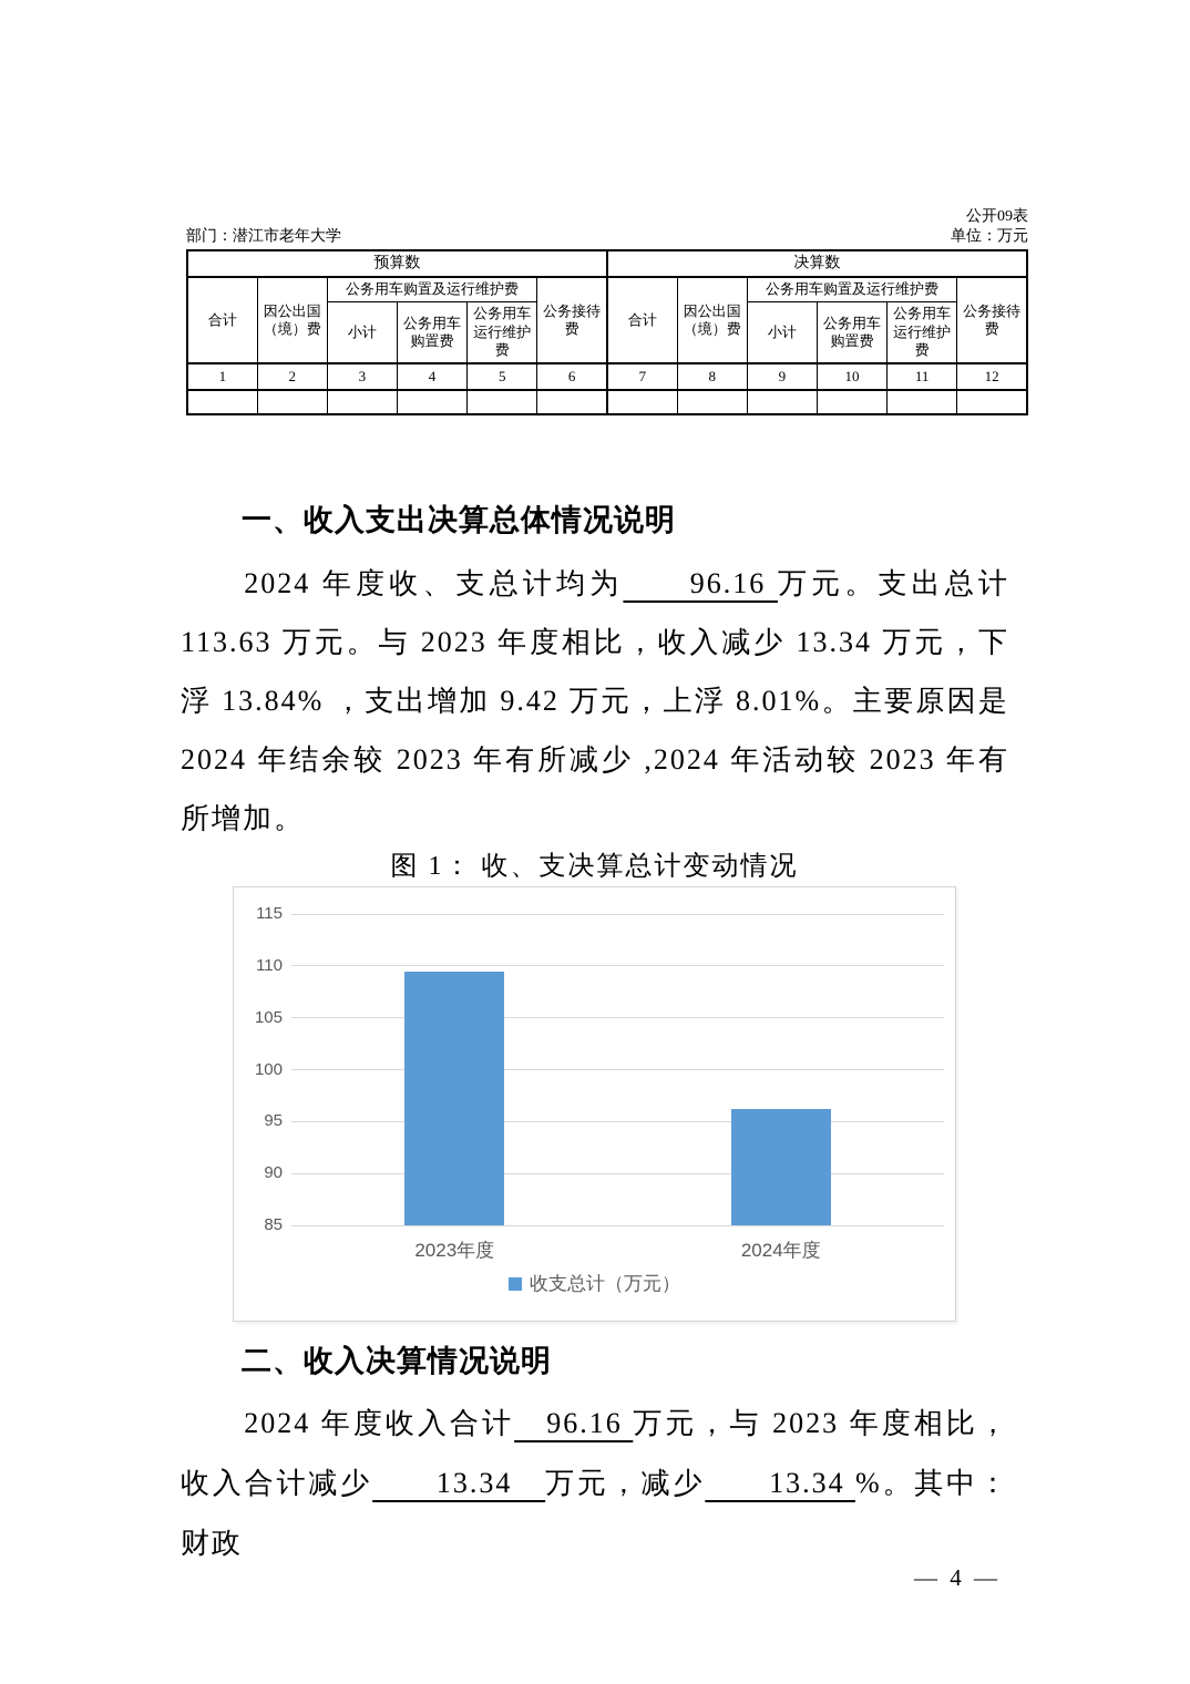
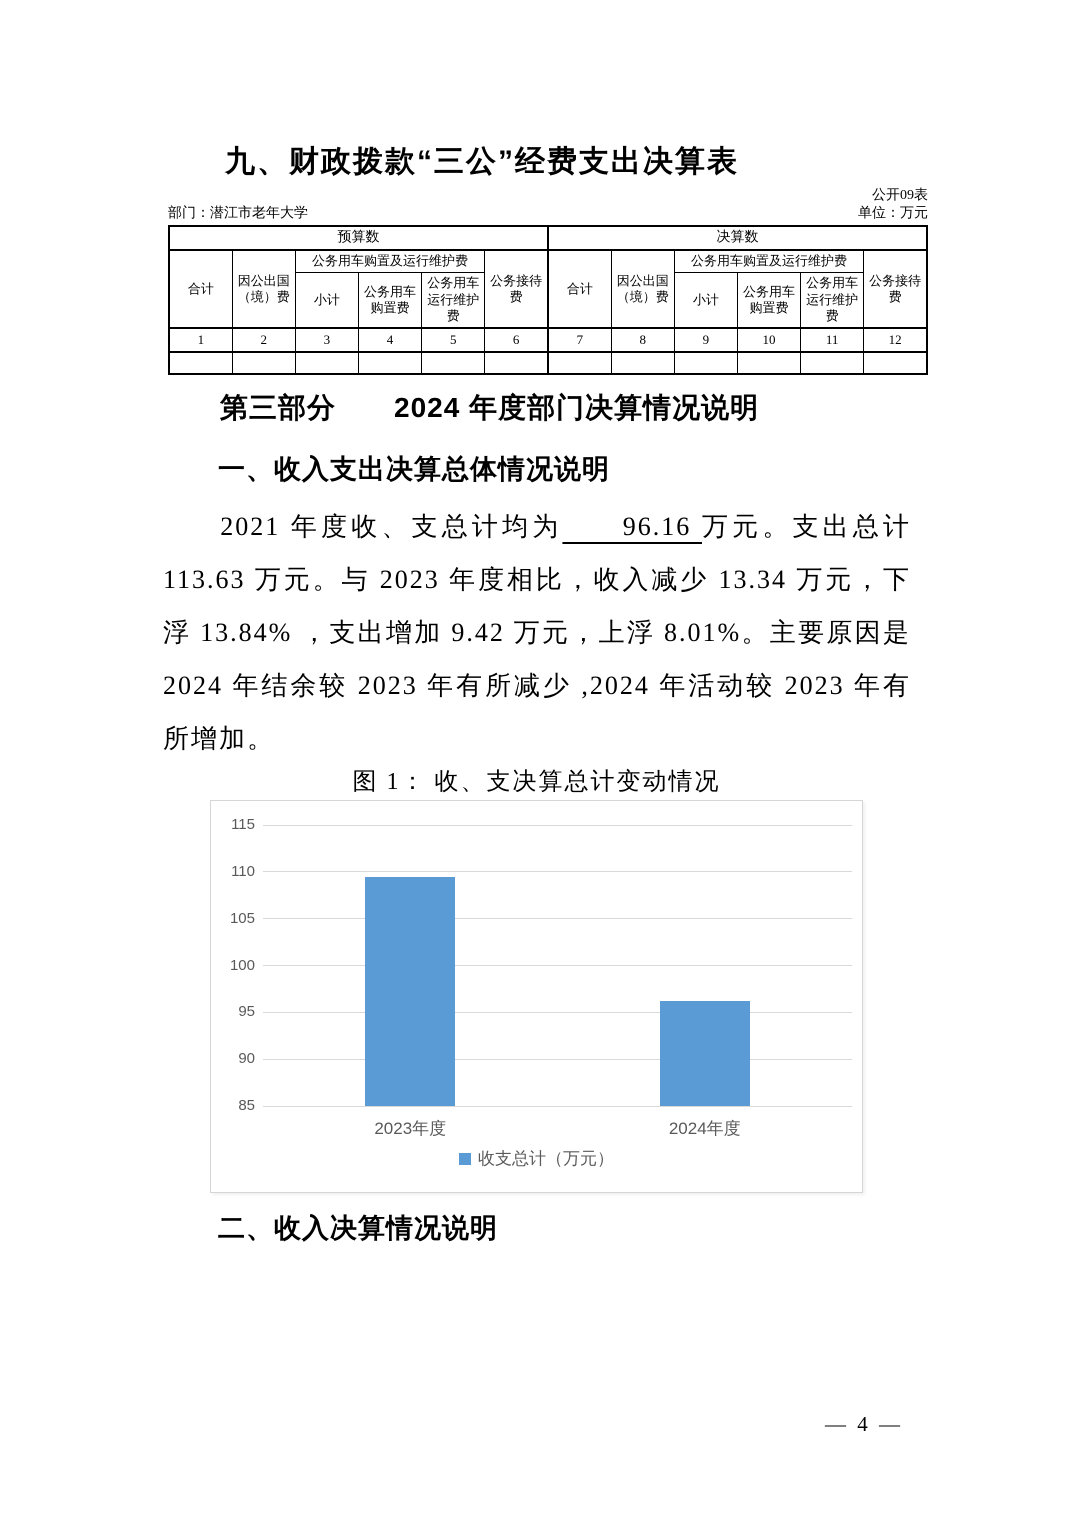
+ 九、财政拨款“三公”经费支出决算表
  公开09表
  部门：潜江市老年大学
  单位：万元
  预算数	决算数
  合计	因公出国（境）费	公务用车购置及运行维护费	公务接待费	合计	因公出国（境）费	公务用车购置及运行维护费	公务接待费
  小计	公务用车购置费	公务用车运行维护费	小计	公务用车购置费	公务用车运行维护费
  1	2	3	4	5	6	7	8	9	10	11	12
+ 第三部分 2024 年度部门决算情况说明
  一、收入支出决算总体情况说明
- 2024 年度收、支总计均为 96.16 万元。支出总计 113.63 万元。与 2023 年度相比，收入减少 13.34 万元，下浮 13.84% ，支出增加 9.42 万元，上浮 8.01%。主要原因是 2024 年结余较 2023 年有所减少 ,2024 年活动较 2023 年有所增加。
+ 2021 年度收、支总计均为 96.16 万元。支出总计 113.63 万元。与 2023 年度相比，收入减少 13.34 万元，下浮 13.84% ，支出增加 9.42 万元，上浮 8.01%。主要原因是 2024 年结余较 2023 年有所减少 ,2024 年活动较 2023 年有所增加。
  图 1： 收、支决算总计变动情况
  85
  90
  95
  100
  105
  110
  115
  2023年度
  2024年度
  收支总计（万元）
  二、收入决算情况说明
- 2024 年度收入合计 96.16 万元，与 2023 年度相比，收入合计减少 13.34 万元，减少 13.34 %。其中：财政
  — 4 —
